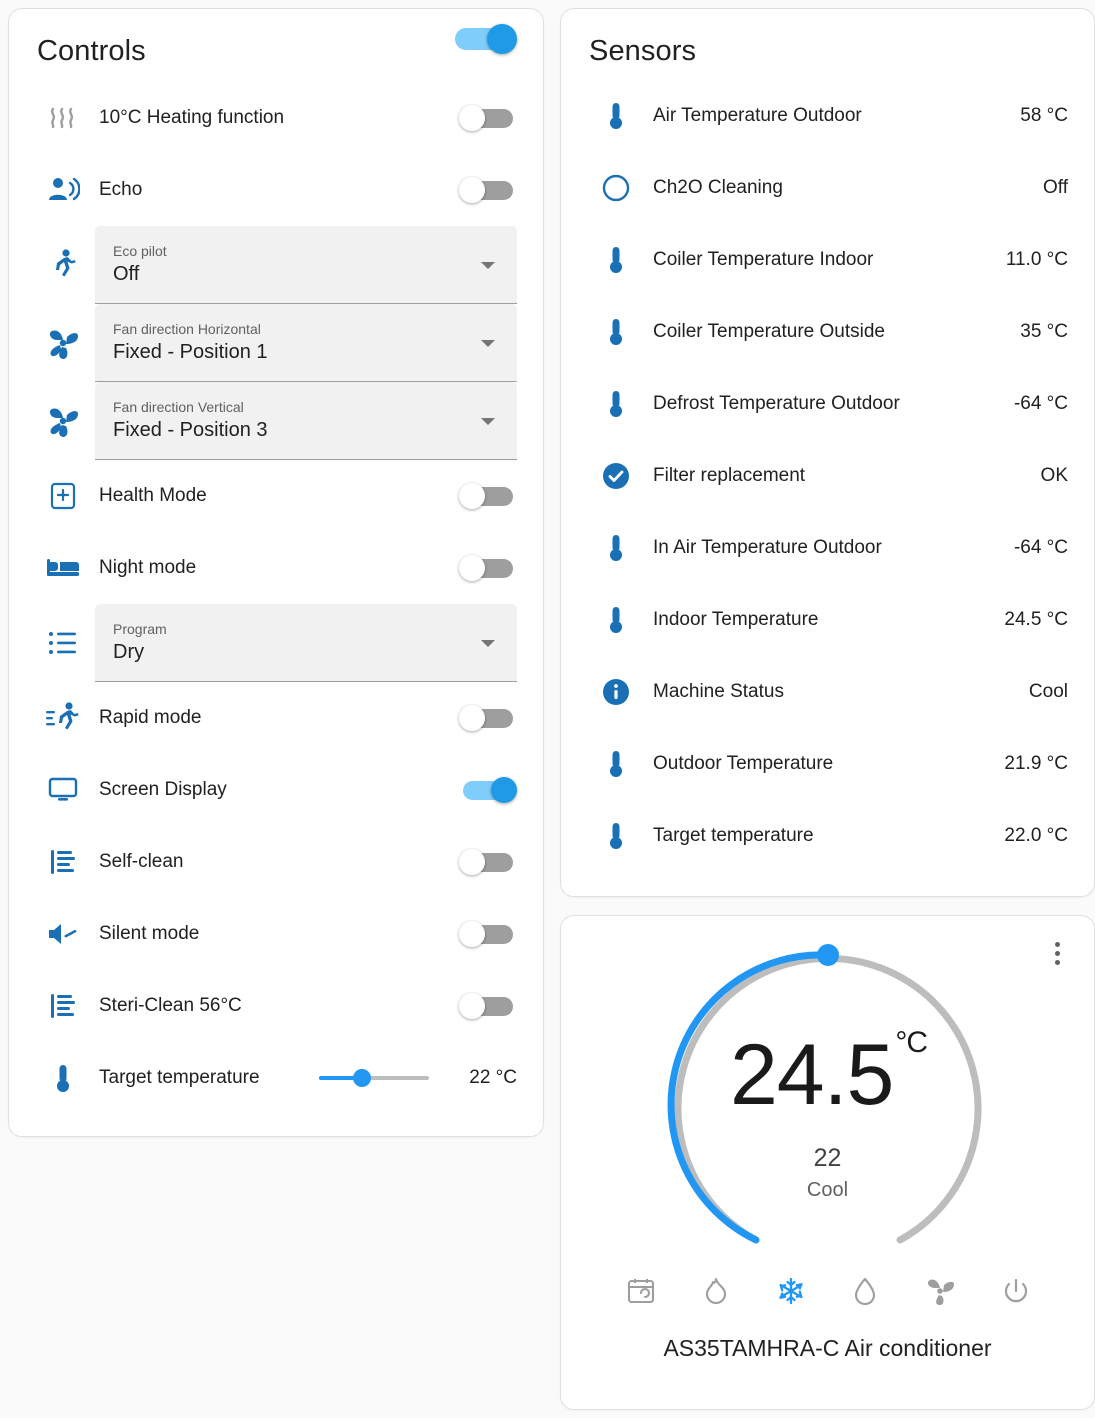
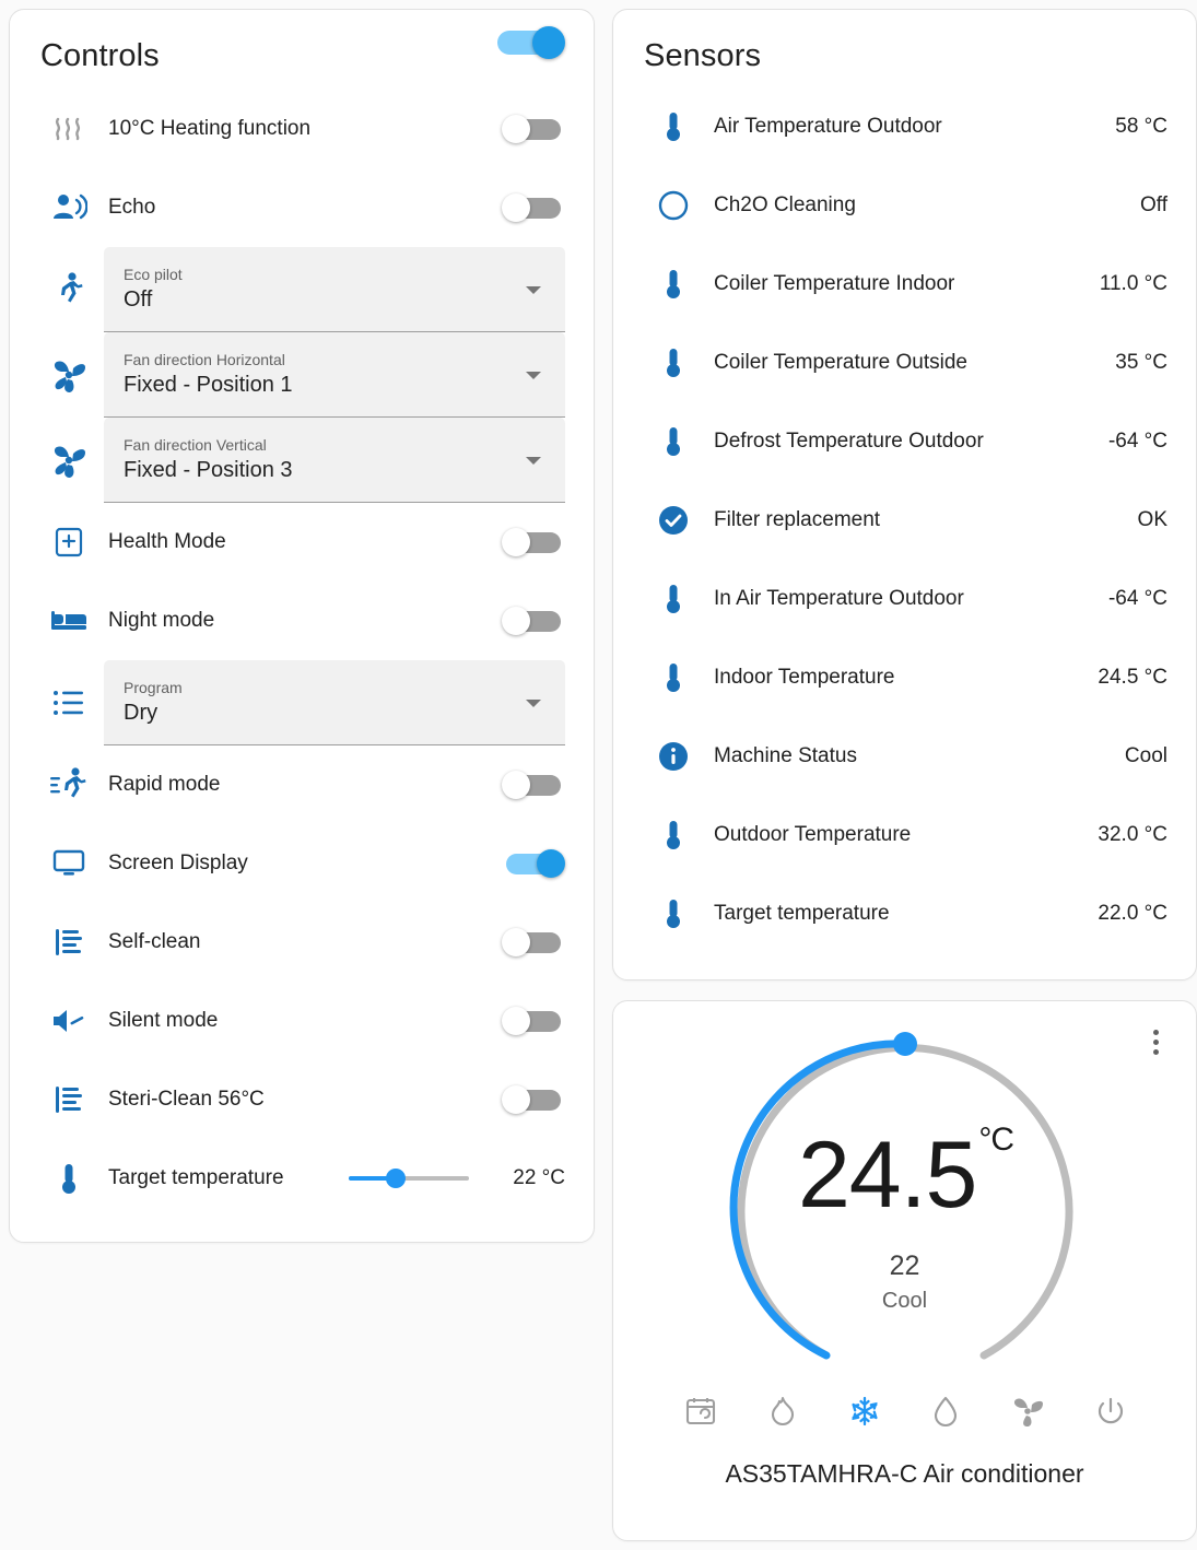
  Controls
  10°C Heating function
  Echo
  Eco pilot
  Off
  Fan direction Horizontal
  Fixed - Position 1
  Fan direction Vertical
  Fixed - Position 3
  Health Mode
  Night mode
  Program
  Dry
  Rapid mode
  Screen Display
  Self-clean
  Silent mode
  Steri-Clean 56°C
  Target temperature
  22 °C
  Sensors
  Air Temperature Outdoor
  58 °C
  Ch2O Cleaning
  Off
  Coiler Temperature Indoor
  11.0 °C
  Coiler Temperature Outside
  35 °C
  Defrost Temperature Outdoor
  -64 °C
  Filter replacement
  OK
  In Air Temperature Outdoor
  -64 °C
  Indoor Temperature
  24.5 °C
  Machine Status
  Cool
  Outdoor Temperature
- 21.9 °C
+ 32.0 °C
  Target temperature
  22.0 °C
  24.5°C
  22
  Cool
  AS35TAMHRA-C Air conditioner
